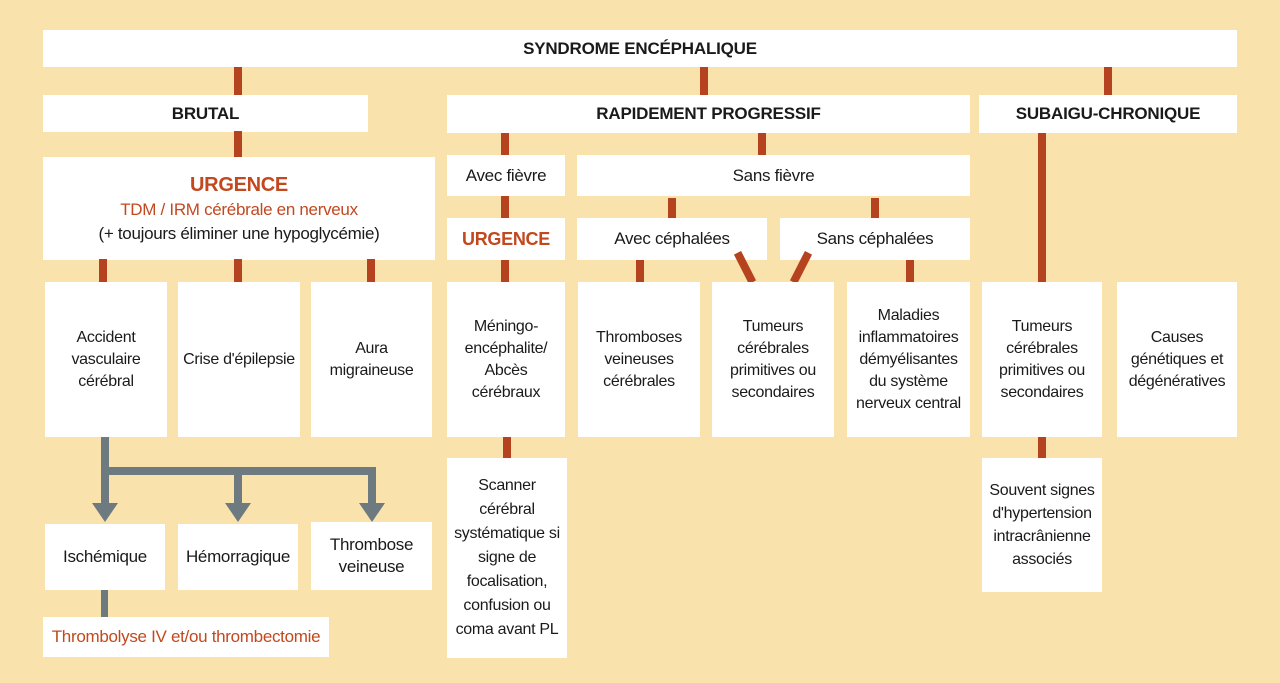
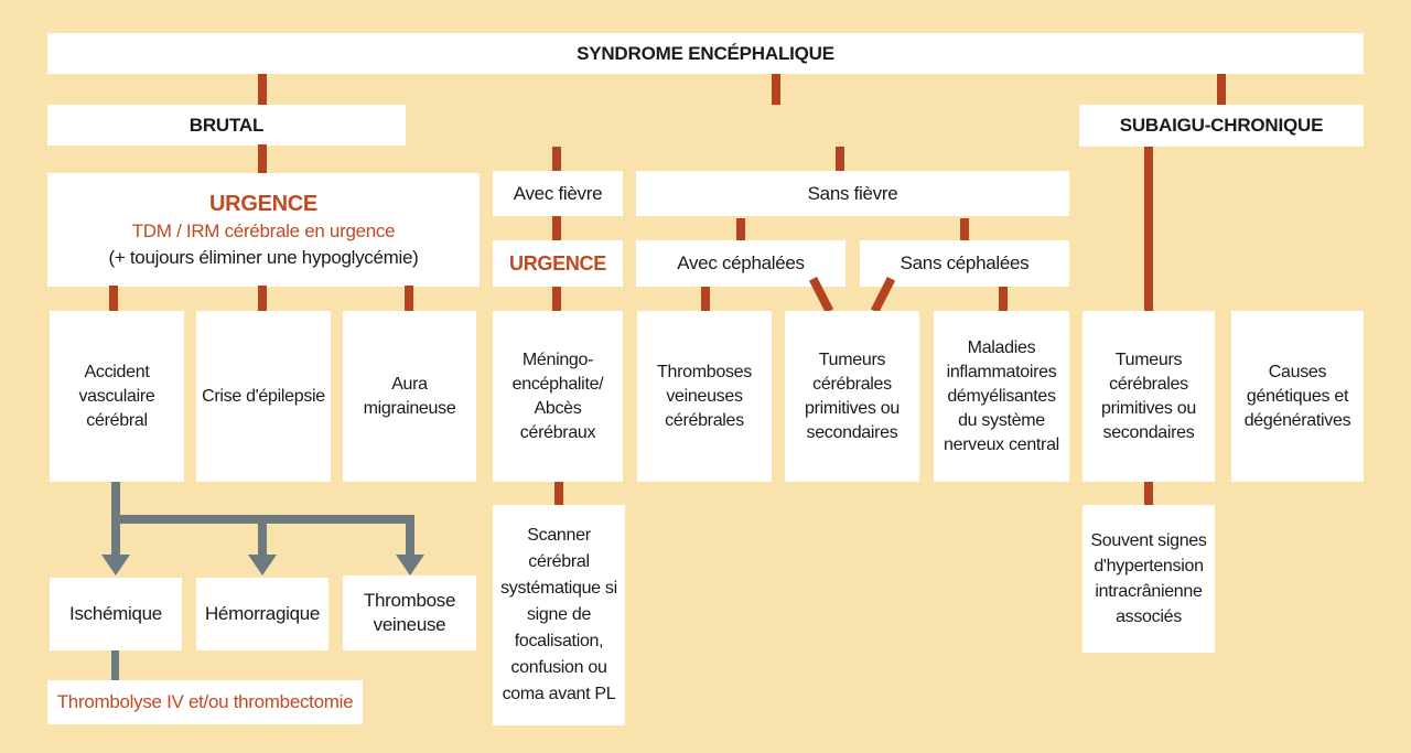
  SYNDROME ENCÉPHALIQUE
  BRUTAL
- RAPIDEMENT PROGRESSIF
  SUBAIGU-CHRONIQUE
  URGENCE
- TDM / IRM cérébrale en nerveux
+ TDM / IRM cérébrale en urgence
  (+ toujours éliminer une hypoglycémie)
  Avec fièvre
  Sans fièvre
  URGENCE
  Avec céphalées
  Sans céphalées
  Accident vasculaire cérébral
  Crise d'épilepsie
  Aura migraineuse
  Méningo-encéphalite/ Abcès cérébraux
  Thromboses veineuses cérébrales
  Tumeurs cérébrales primitives ou secondaires
  Maladies inflammatoires démyélisantes du système nerveux central
  Tumeurs cérébrales primitives ou secondaires
  Causes génétiques et dégénératives
  Ischémique
  Hémorragique
  Thrombose veineuse
  Thrombolyse IV et/ou thrombectomie
  Scanner cérébral systématique si signe de focalisation, confusion ou coma avant PL
  Souvent signes d'hypertension intracrânienne associés
